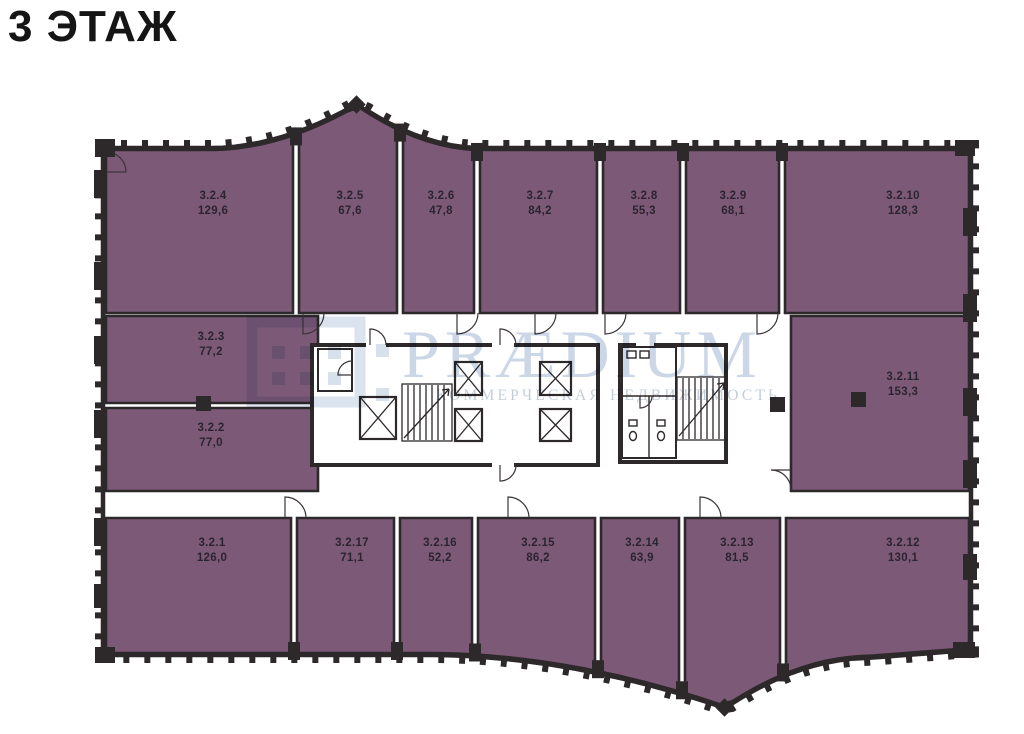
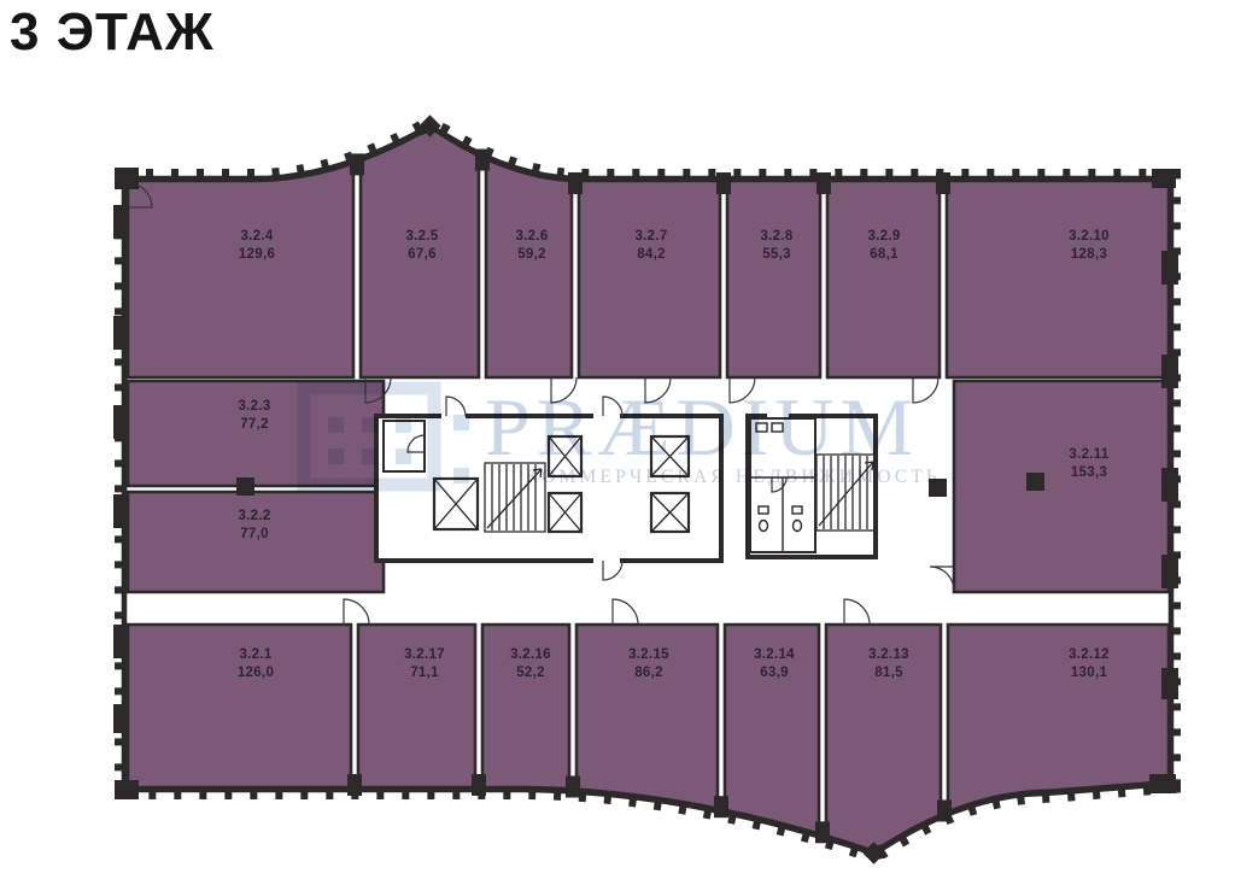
  3 ЭТАЖ
  3.2.4
  129,6
  3.2.5
  67,6
  3.2.6
- 47,8
+ 59,2
  3.2.7
  84,2
  3.2.8
  55,3
  3.2.9
  68,1
  3.2.10
  128,3
  3.2.3
  77,2
  3.2.2
  77,0
  3.2.11
  153,3
  3.2.1
  126,0
  3.2.17
  71,1
  3.2.16
  52,2
  3.2.15
  86,2
  3.2.14
  63,9
  3.2.13
  81,5
  3.2.12
  130,1
  PRÆDIUM
  КОММЕРЧЕСКАЯ НЕДВИЖИМОСТЬ
